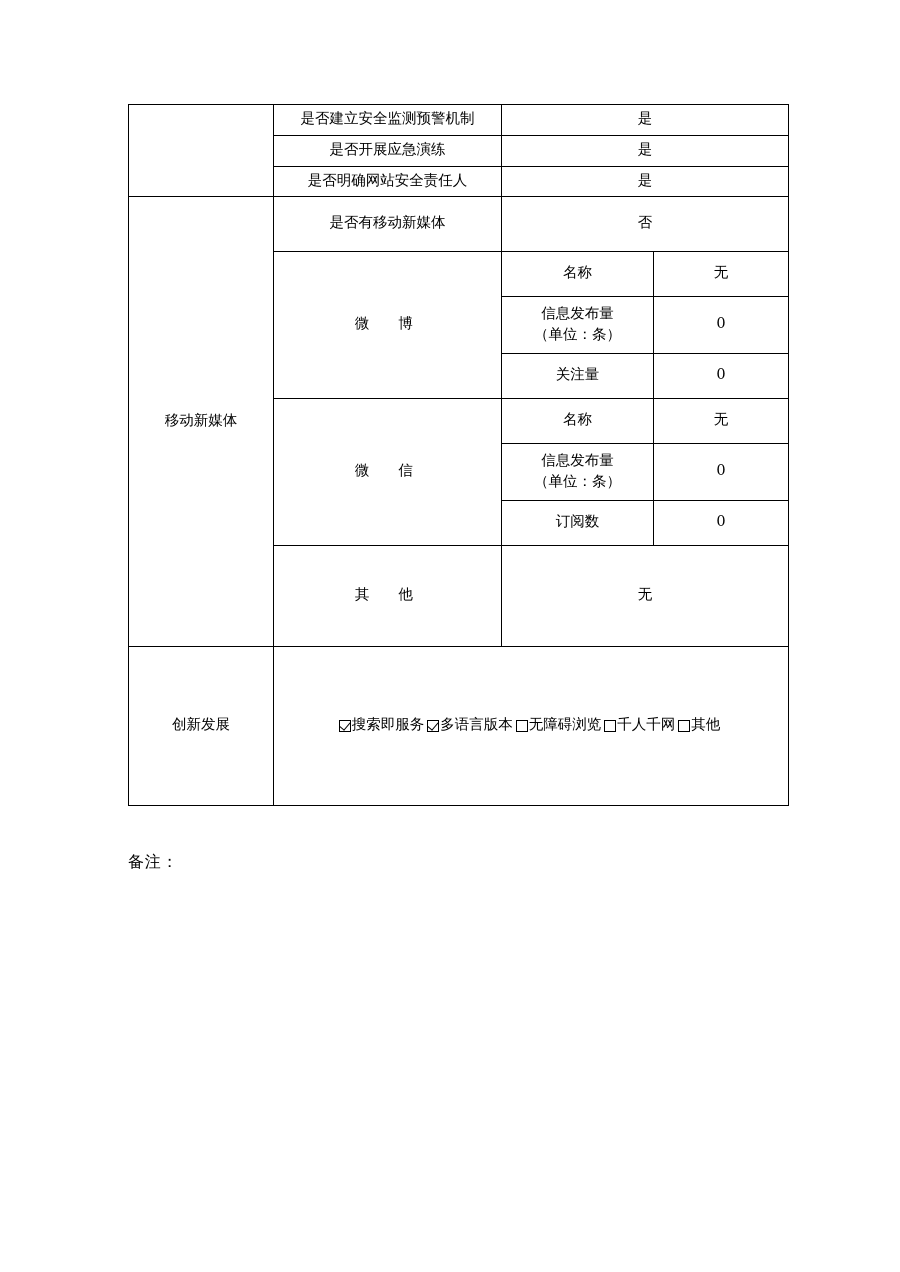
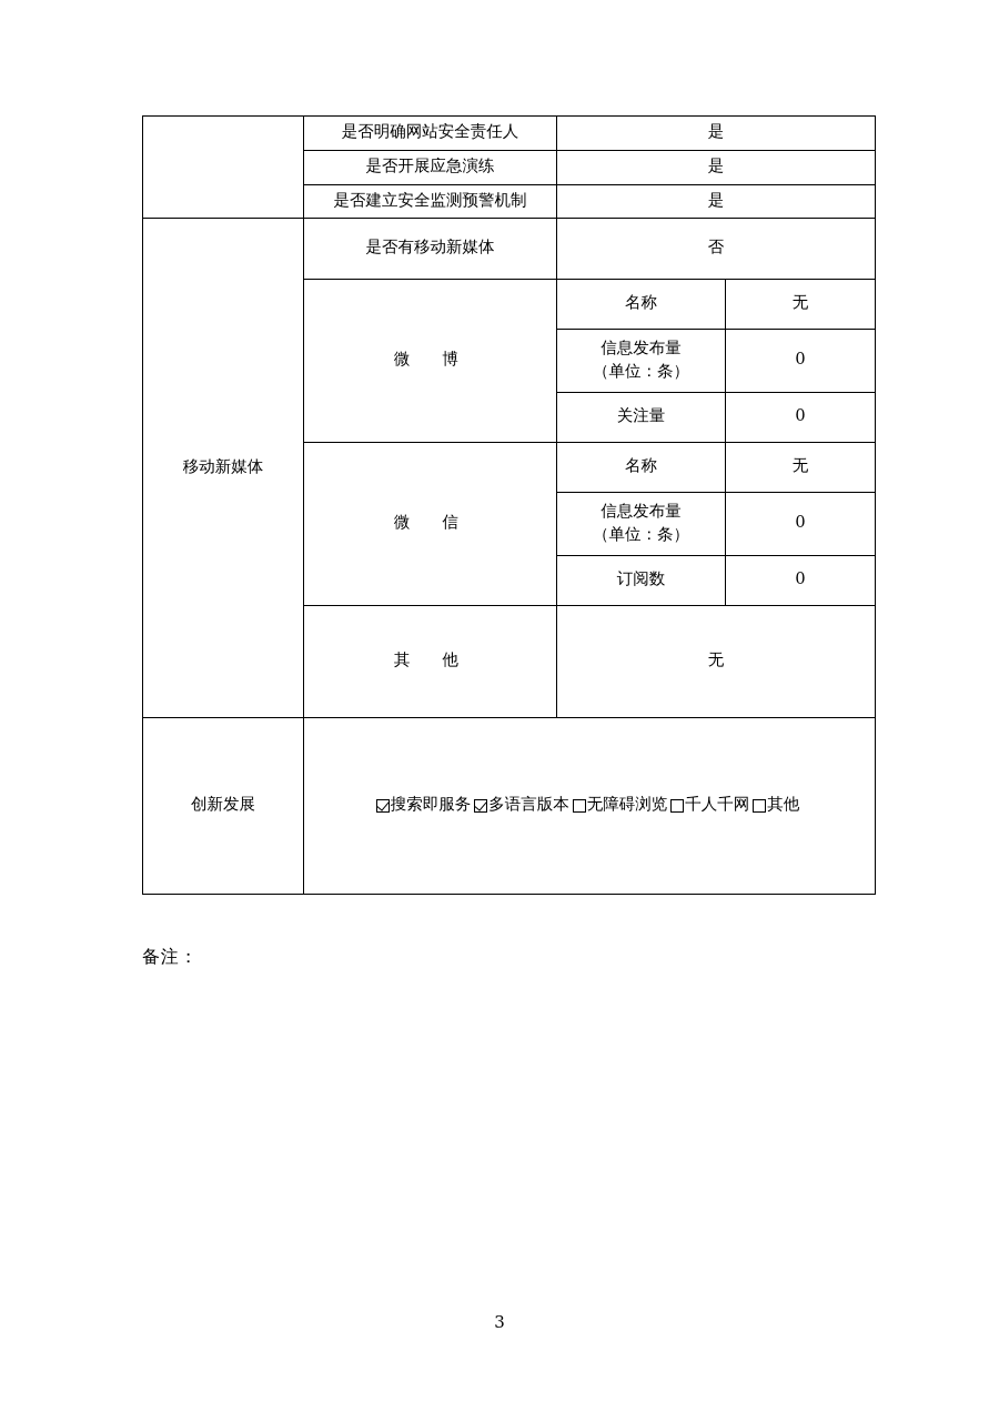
- 	是否建立安全监测预警机制	是
+ 	是否明确网站安全责任人	是
  是否开展应急演练	是
- 是否明确网站安全责任人	是
+ 是否建立安全监测预警机制	是
  移动新媒体	是否有移动新媒体	否
  微 博	名称	无
  信息发布量 （单位：条）	0
  关注量	0
  微 信	名称	无
  信息发布量 （单位：条）	0
  订阅数	0
  其 他	无
  创新发展	搜索即服务 多语言版本 无障碍浏览 千人千网 其他
  备注：
+ 3
